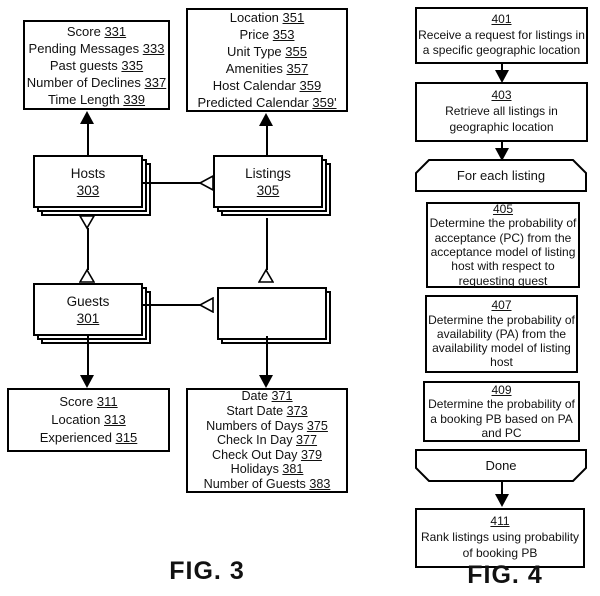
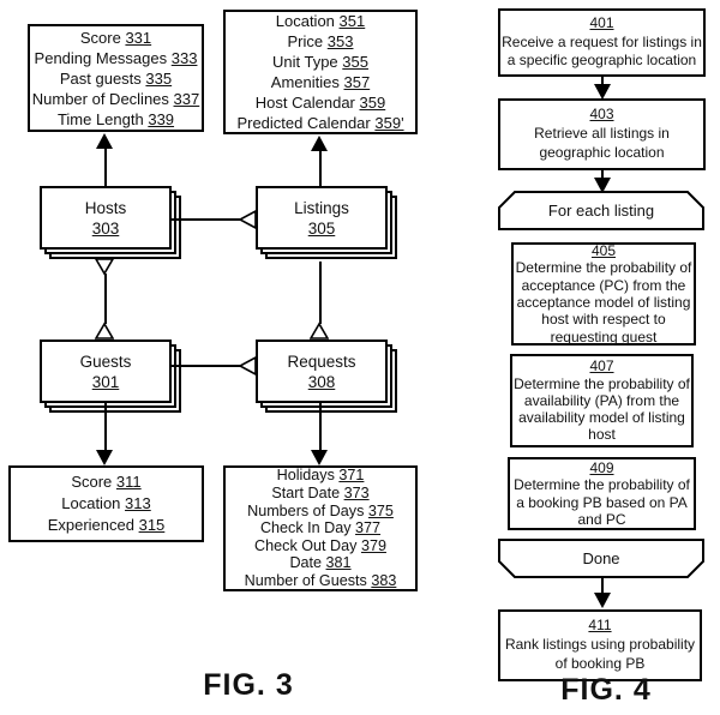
  Score 331
  Pending Messages 333
  Past guests 335
  Number of Declines 337
  Time Length 339
  Location 351
  Price 353
  Unit Type 355
  Amenities 357
  Host Calendar 359
  Predicted Calendar 359'
  Score 311
  Location 313
  Experienced 315
- Date 371
+ Holidays 371
  Start Date 373
  Numbers of Days 375
  Check In Day 377
  Check Out Day 379
- Holidays 381
+ Date 381
  Number of Guests 383
  Hosts
  303
  Listings
  305
  Guests
  301
+ Requests
+ 308
  FIG. 3
  401
  Receive a request for listings in a specific geographic location
  403
  Retrieve all listings in geographic location
  For each listing
  405
  Determine the probability of acceptance (PC) from the acceptance model of listing host with respect to requesting guest
  407
  Determine the probability of availability (PA) from the availability model of listing host
  409
  Determine the probability of a booking PB based on PA and PC
  Done
  411
  Rank listings using probability of booking PB
  FIG. 4
